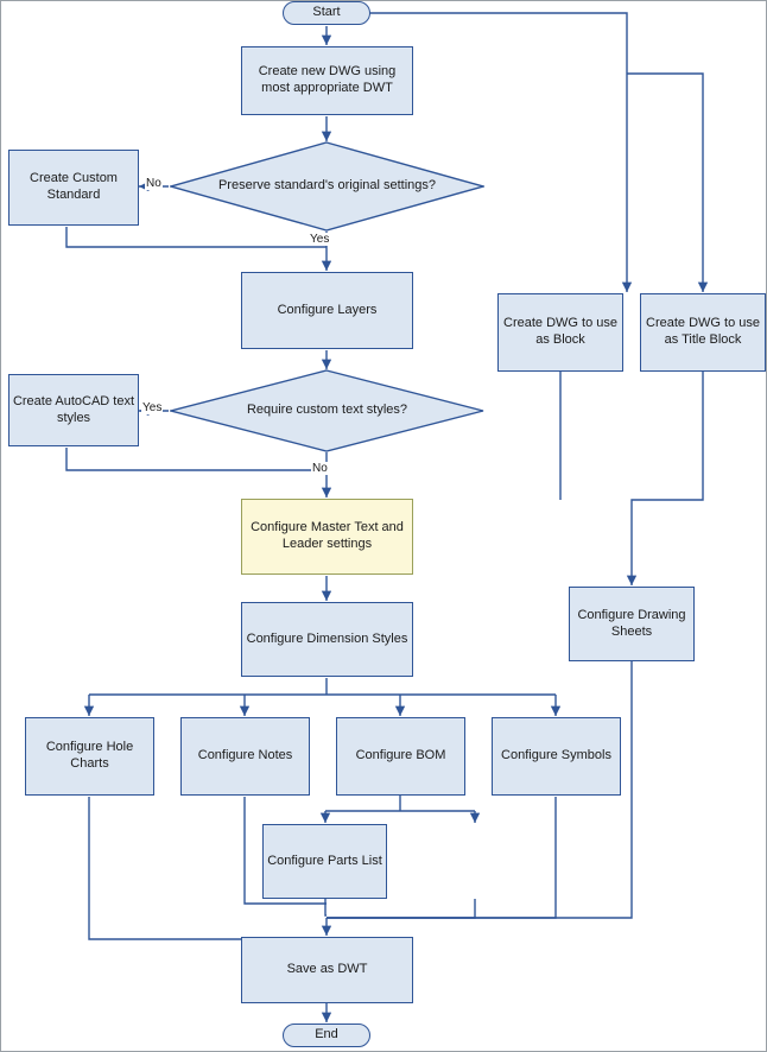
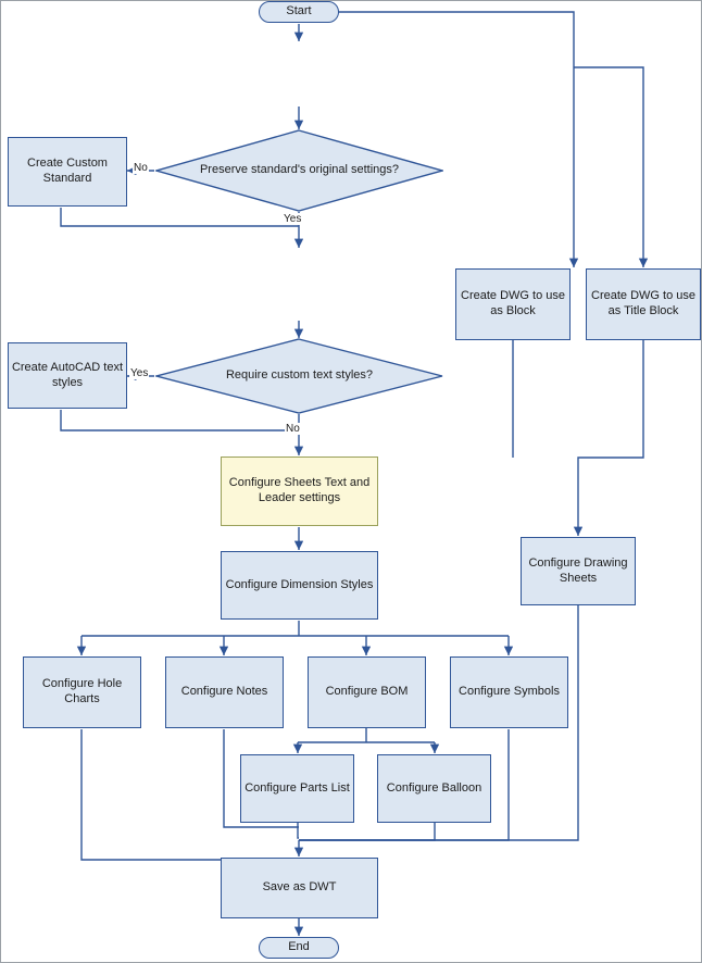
  Start
  End
- Create new DWG using most appropriate DWT
  Create Custom Standard
- Configure Layers
  Create AutoCAD text styles
- Configure Master Text and Leader settings
+ Configure Sheets Text and Leader settings
  Configure Dimension Styles
  Configure Hole Charts
  Configure Notes
  Configure BOM
  Configure Symbols
  Configure Parts List
+ Configure Balloon
  Save as DWT
  Create DWG to use as Block
  Create DWG to use as Title Block
  Configure Drawing Sheets
  Preserve standard's original settings?
  Require custom text styles?
  No
  Yes
  Yes
  No
